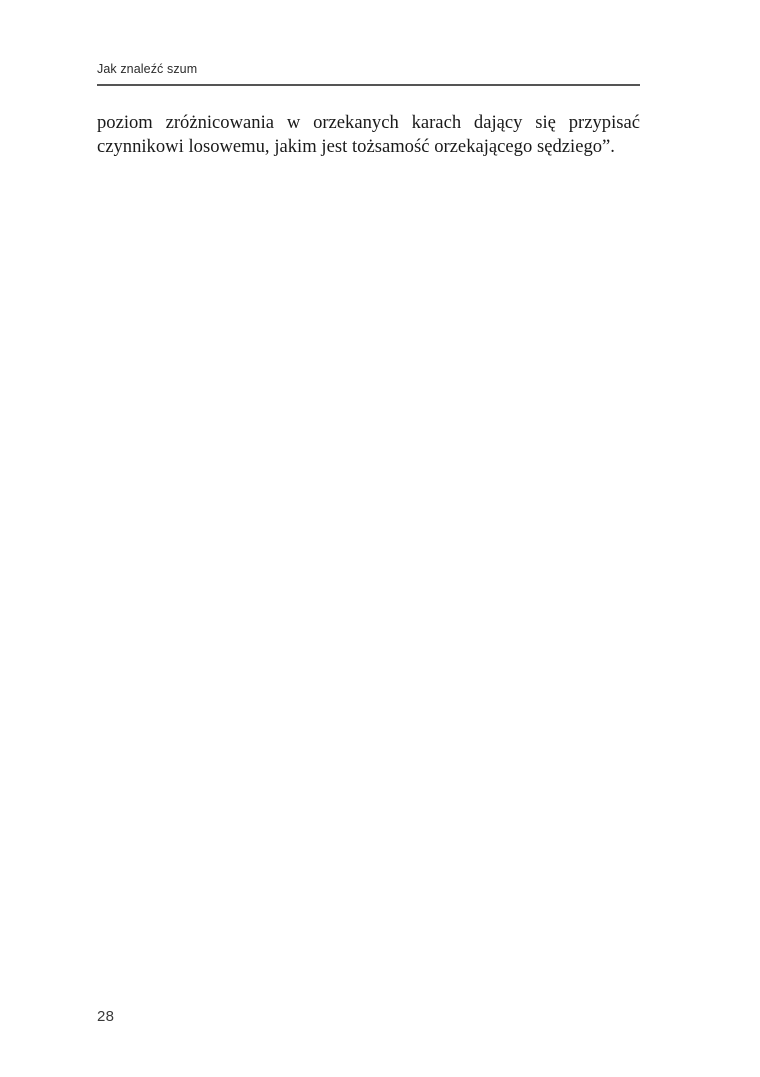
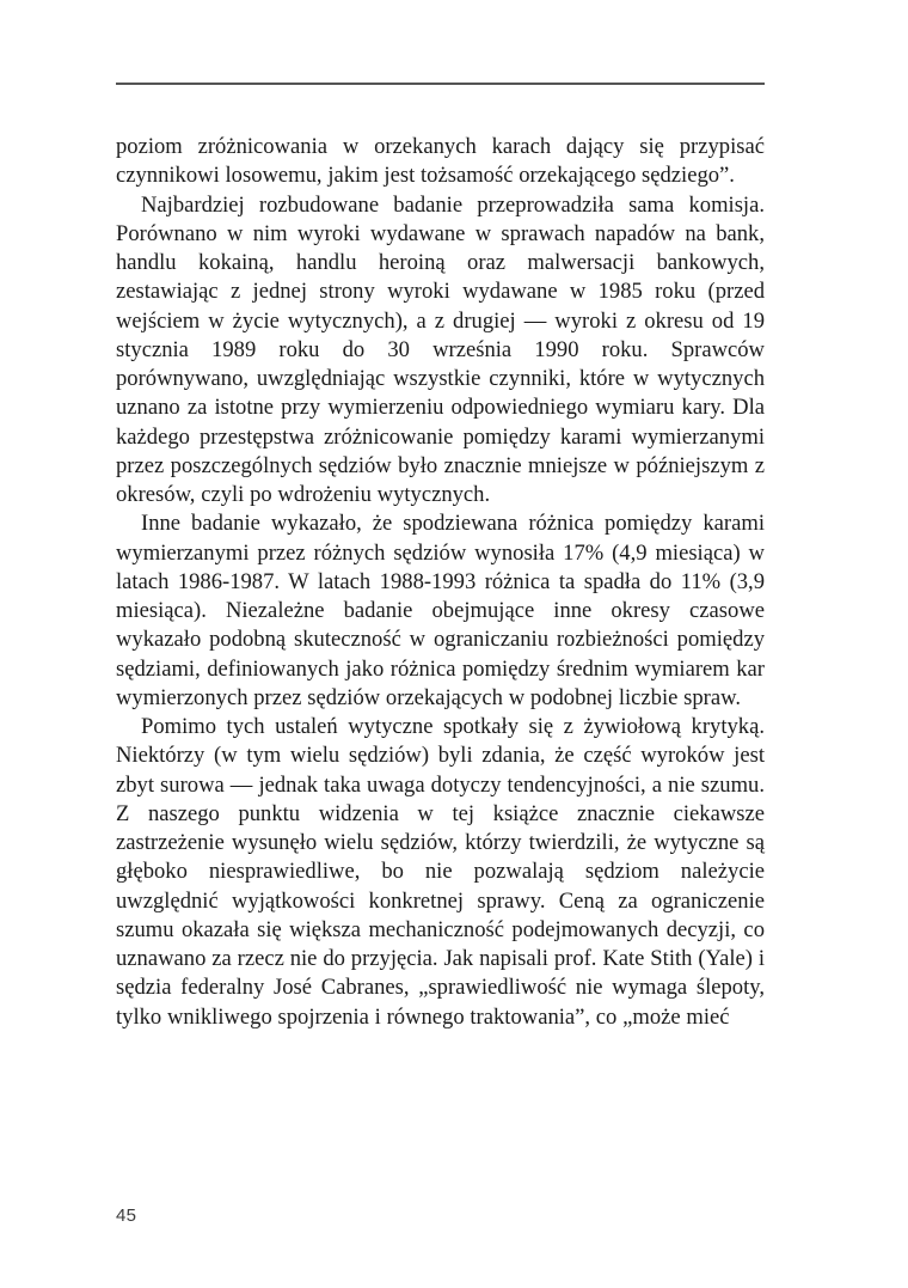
- Jak znaleźć szum
  poziom zróżnicowania w orzekanych karach dający się przypisać czynnikowi losowemu, jakim jest tożsamość orzekającego sędziego”.
+ Najbardziej rozbudowane badanie przeprowadziła sama komisja. Porównano w nim wyroki wydawane w sprawach napadów na bank, handlu kokainą, handlu heroiną oraz malwersacji bankowych, zestawiając z jednej strony wyroki wydawane w 1985 roku (przed wejściem w życie wytycznych), a z drugiej — wyroki z okresu od 19 stycznia 1989 roku do 30 września 1990 roku. Sprawców porównywano, uwzględniając wszystkie czynniki, które w wytycznych uznano za istotne przy wymierzeniu odpowiedniego wymiaru kary. Dla każdego przestępstwa zróżnicowanie pomiędzy karami wymierzanymi przez poszczególnych sędziów było znacznie mniejsze w późniejszym z okresów, czyli po wdrożeniu wytycznych.
+ Inne badanie wykazało, że spodziewana różnica pomiędzy karami wymierzanymi przez różnych sędziów wynosiła 17% (4,9 miesiąca) w latach 1986-1987. W latach 1988-1993 różnica ta spadła do 11% (3,9 miesiąca). Niezależne badanie obejmujące inne okresy czasowe wykazało podobną skuteczność w ograniczaniu rozbieżności pomiędzy sędziami, definiowanych jako różnica pomiędzy średnim wymiarem kar wymierzonych przez sędziów orzekających w podobnej liczbie spraw.
+ Pomimo tych ustaleń wytyczne spotkały się z żywiołową krytyką. Niektórzy (w tym wielu sędziów) byli zdania, że część wyroków jest zbyt surowa — jednak taka uwaga dotyczy tendencyjności, a nie szumu. Z naszego punktu widzenia w tej książce znacznie ciekawsze zastrzeżenie wysunęło wielu sędziów, którzy twierdzili, że wytyczne są głęboko niesprawiedliwe, bo nie pozwalają sędziom należycie uwzględnić wyjątkowości konkretnej sprawy. Ceną za ograniczenie szumu okazała się większa mechaniczność podejmowanych decyzji, co uznawano za rzecz nie do przyjęcia. Jak napisali prof. Kate Stith (Yale) i sędzia federalny José Cabranes, „sprawiedliwość nie wymaga ślepoty, tylko wnikliwego spojrzenia i równego traktowania”, co „może mieć
- 28
+ 45
